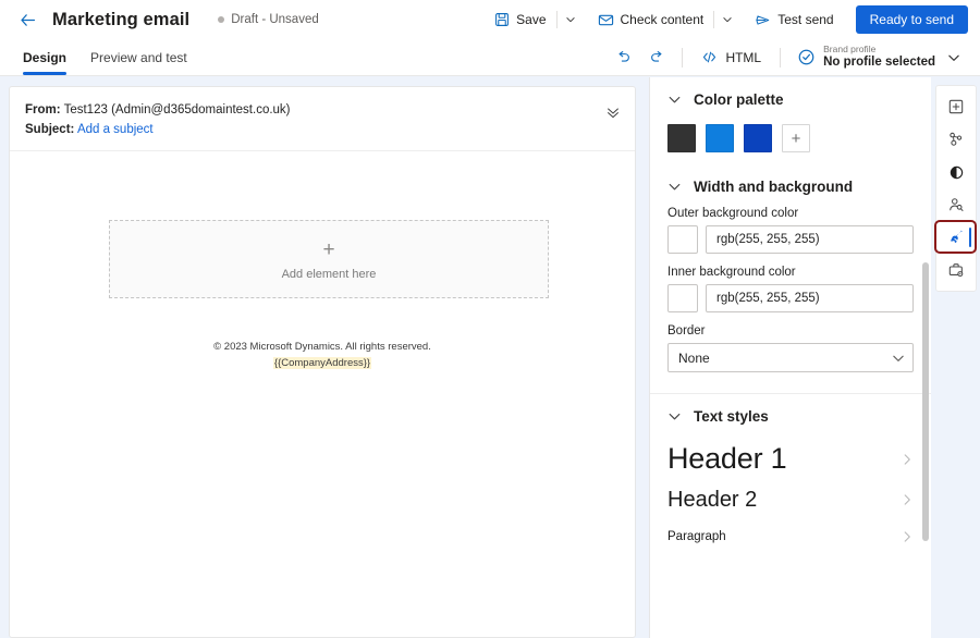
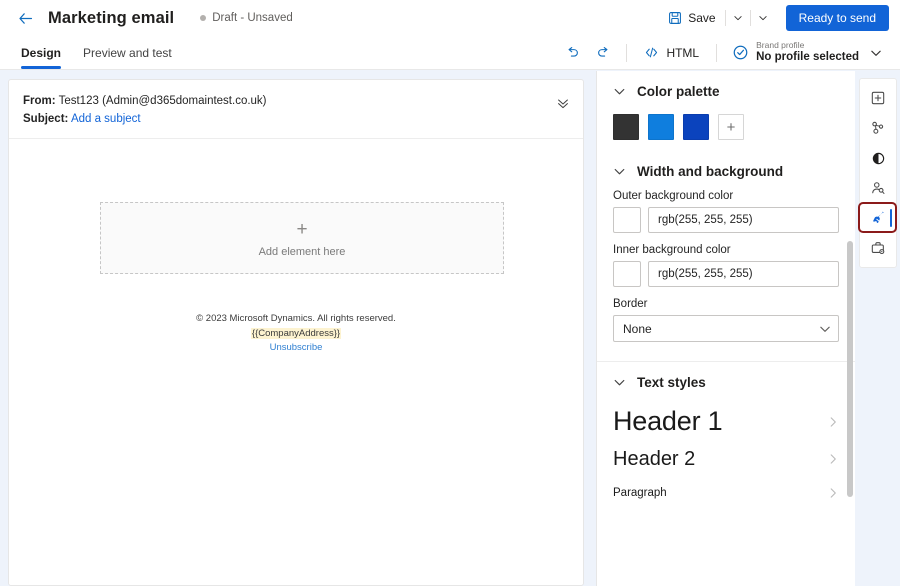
  Marketing email
  Draft - Unsaved
  Save
- Check content
- Test send
  Ready to send
  Design
  Preview and test
  HTML
  Brand profile
  No profile selected
  From: Test123 (Admin@d365domaintest.co.uk)
  Subject: Add a subject
  +
  Add element here
  © 2023 Microsoft Dynamics. All rights reserved.
  {{CompanyAddress}}
+ Unsubscribe
  Color palette
  +
  Width and background
  Outer background color
  rgb(255, 255, 255)
  Inner background color
  rgb(255, 255, 255)
  Border
  None
  Text styles
  Header 1
  Header 2
  Paragraph
